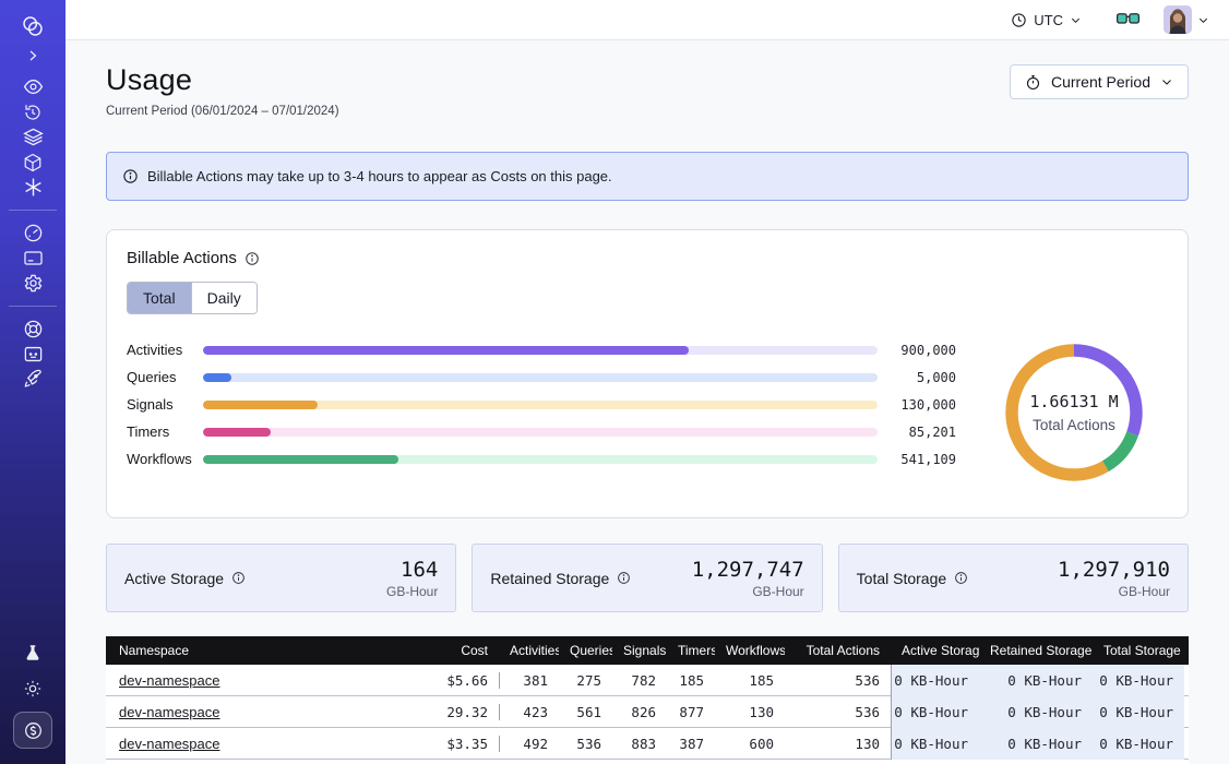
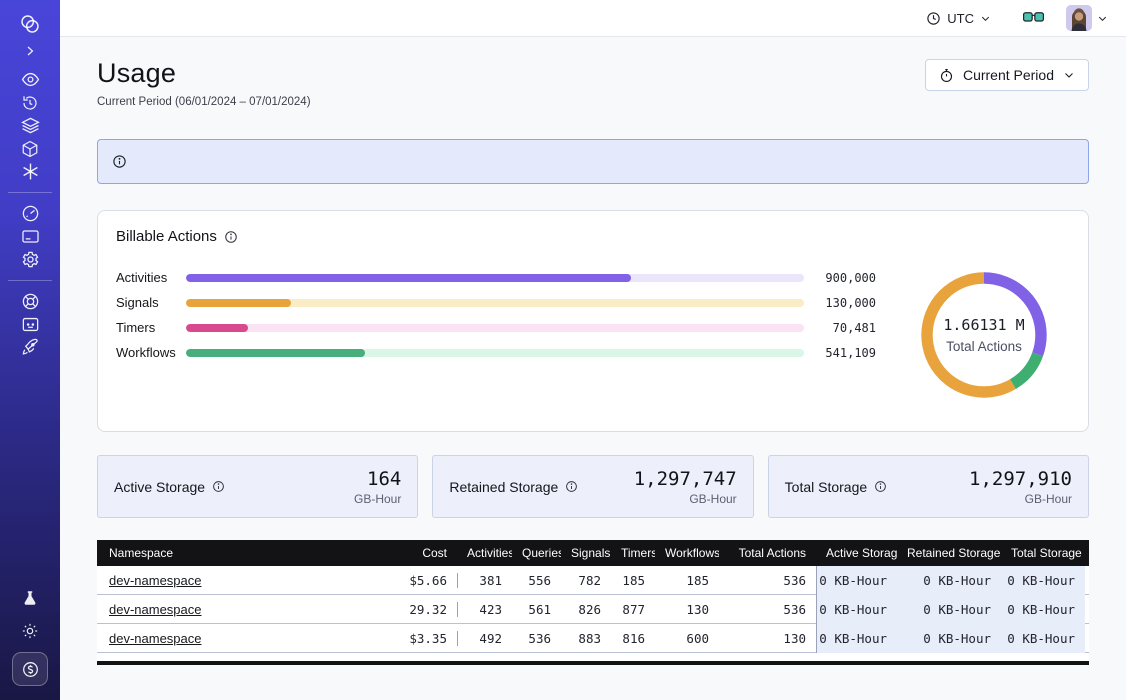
  UTC
  Usage
  Current Period (06/01/2024 – 07/01/2024)
  Current Period
- Billable Actions may take up to 3-4 hours to appear as Costs on this page.
  Billable Actions
- Total
- Daily
  Activities
  900,000
- Queries
- 5,000
  Signals
  130,000
  Timers
- 85,201
+ 70,481
  Workflows
  541,109
  1.66131 M
  Total Actions
  Active Storage
  164
  GB-Hour
  Retained Storage
  1,297,747
  GB-Hour
  Total Storage
  1,297,910
  GB-Hour
  Namespace
  Cost
  Activities
  Querie
  Signals
  Timers
  Workflows
  Total Actions
  Active Storag
  Retained Storage
  Total Storage
  dev-namespace
  $5.66
  381
- 275
+ 556
  782
  185
  185
  536
  0 KB-Hour
  0 KB-Hour
  0 KB-Hour
  dev-namespace
  29.32
  423
  561
  826
  877
  130
  536
  0 KB-Hour
  0 KB-Hour
  0 KB-Hour
  dev-namespace
  $3.35
  492
  536
  883
- 387
+ 816
  600
  130
  0 KB-Hour
  0 KB-Hour
  0 KB-Hour
